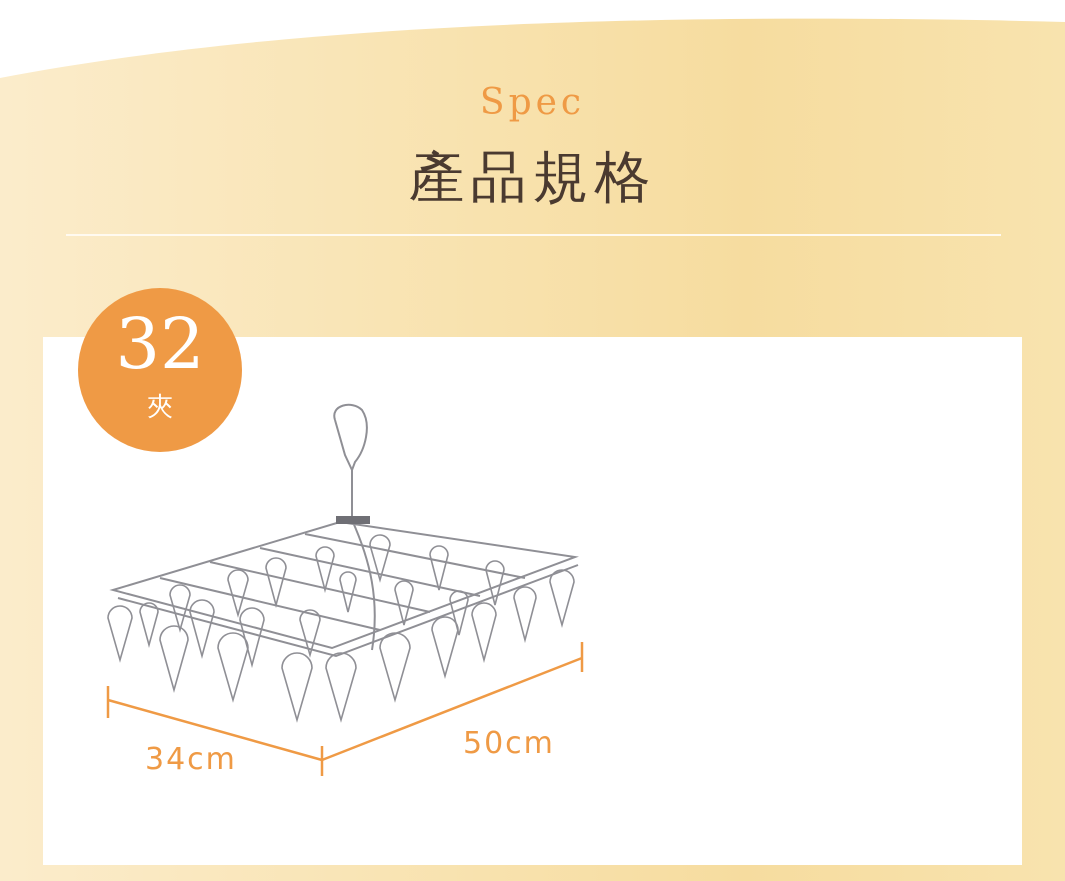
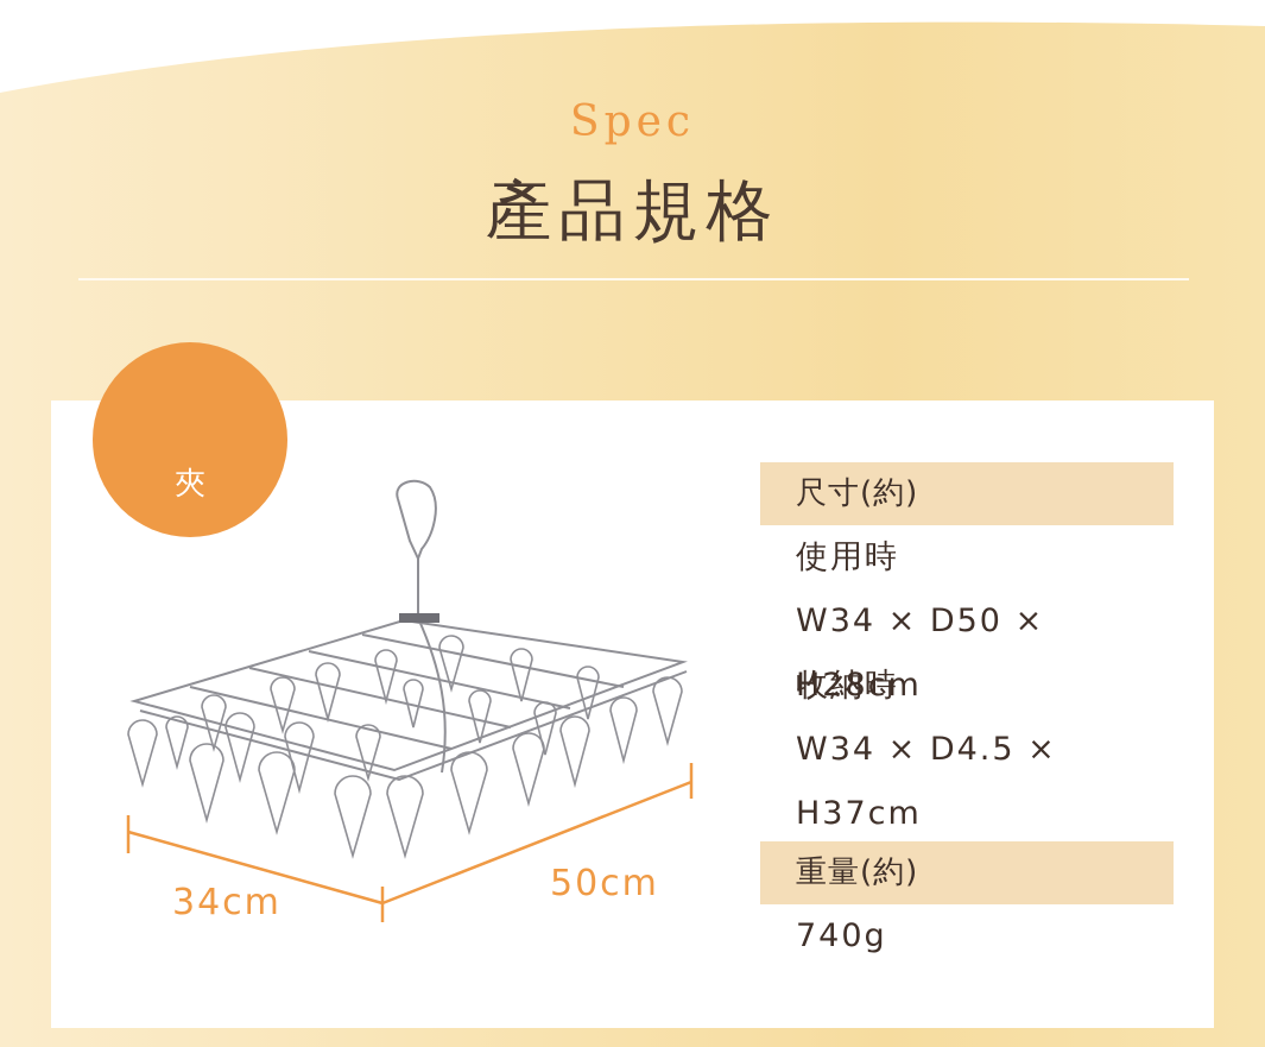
  Spec
  產品規格
- 32
  夾
  34cm
  50cm
+ 尺寸(約)
+ 使用時
+ W34 × D50 × H28cm
+ 收納時
+ W34 × D4.5 × H37cm
+ 重量(約)
+ 740g
